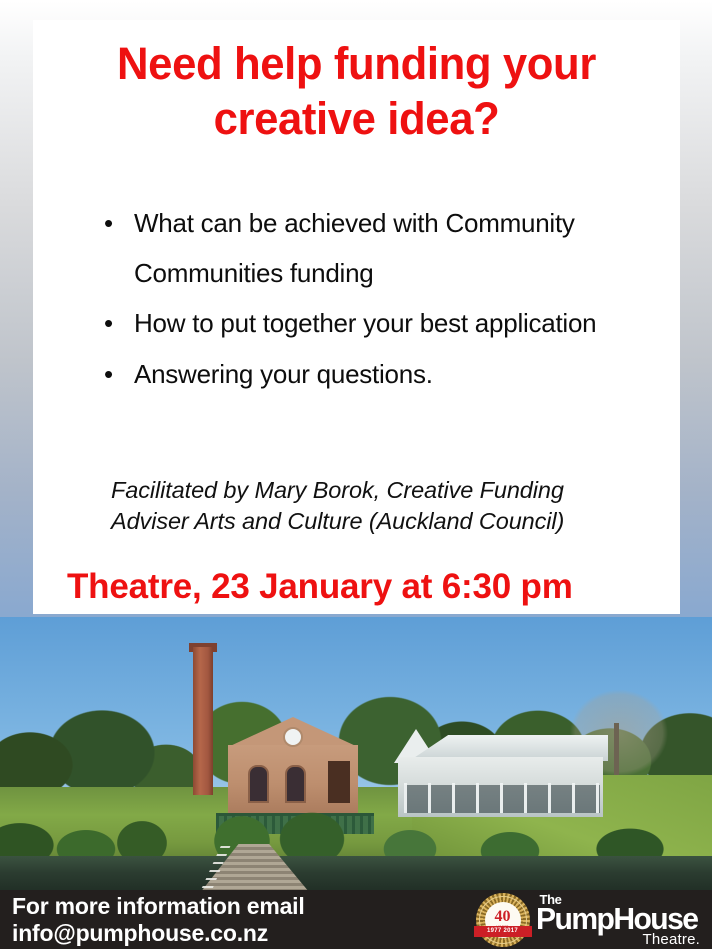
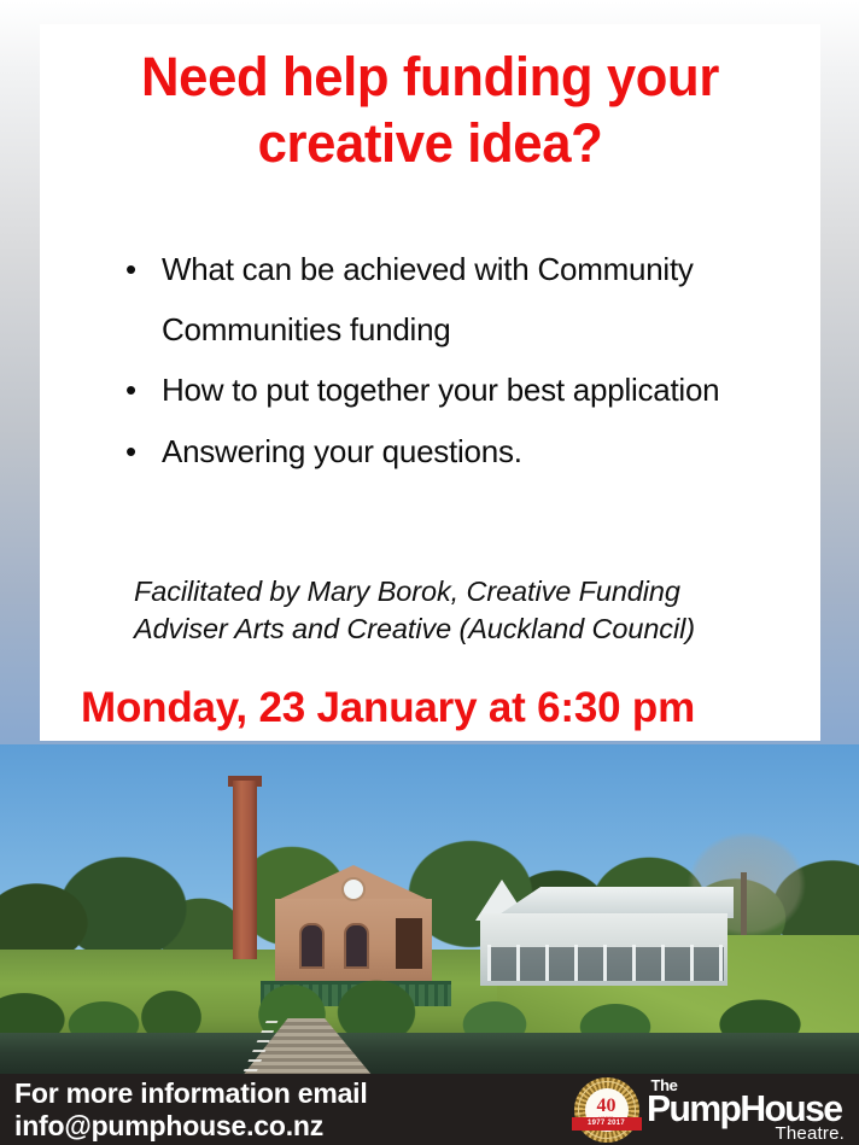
  Need help funding your
  creative idea?
  •
  What can be achieved with Community Communities funding
  •
  How to put together your best application
  •
  Answering your questions.
  Facilitated by Mary Borok, Creative Funding
- Adviser Arts and Culture (Auckland Council)
+ Adviser Arts and Creative (Auckland Council)
- Theatre, 23 January at 6:30 pm
+ Monday, 23 January at 6:30 pm
  For more information email
  info@pumphouse.co.nz
  40
  The
  PumpHouse
  Theatre.
